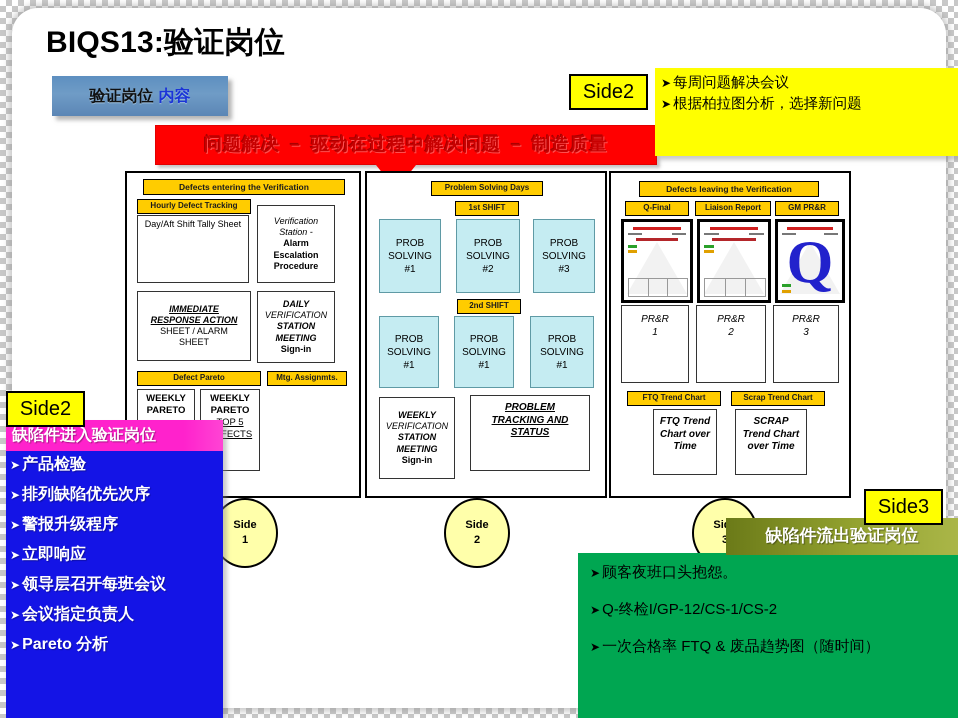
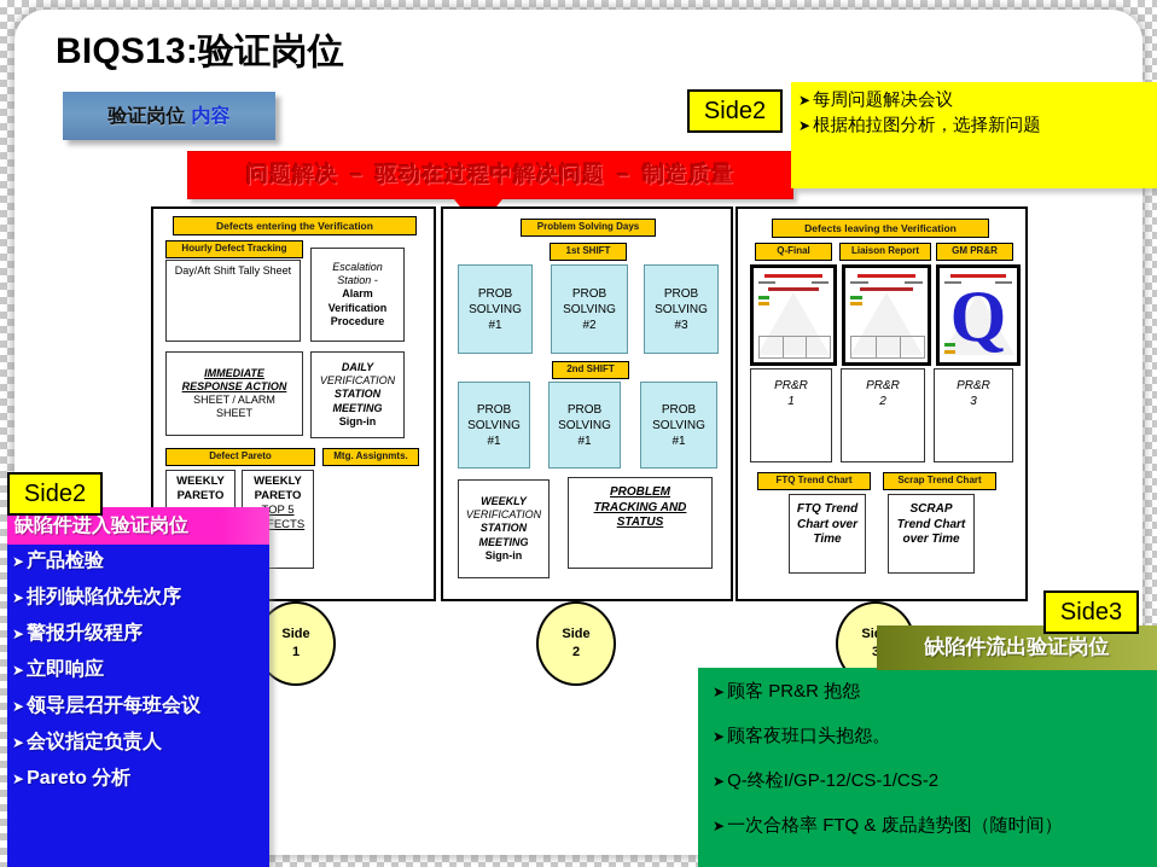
  BIQS13:验证岗位
  验证岗位
  内容
  问题解决 － 驱动在过程中解决问题 － 制造质量
  Defects entering the Verification
  Hourly Defect Tracking
  Day/Aft Shift Tally Sheet
- Verification
+ Escalation
  Station -
  Alarm
- Escalation
+ Verification
  Procedure
  IMMEDIATE
  RESPONSE ACTION
  SHEET / ALARM
  SHEET
  DAILY
  VERIFICATION
  STATION
  MEETING
  Sign-in
  Defect Pareto
  Mtg. Assignmts.
  WEEKLY
  PARETO
  WEEKLY
  PARETO
  OP 5
  FECTS
  Side
  1
  Problem Solving Days
  1st SHIFT
  PROB
  SOLVING
  #1
  PROB
  SOLVING
  #2
  PROB
  SOLVING
  #3
  2nd SHIFT
  PROB
  SOLVING
  #1
  PROB
  SOLVING
  #1
  PROB
  SOLVING
  #1
  WEEKLY
  VERIFICATION
  STATION
  MEETING
  Sign-in
  PROBLEM
  TRACKING AND
  STATUS
  Side
  2
  Defects leaving the Verification
  Q-Final
  Liaison Report
  GM PR&R
  Q
  PR&R
  1
  PR&R
  2
  PR&R
  3
  FTQ Trend Chart
  Scrap Trend Chart
  FTQ Trend
  Chart over
  Time
  SCRAP
  Trend Chart
  over Time
  3
  ➤ 每周问题解决会议
  ➤ 根据柏拉图分析，选择新问题
  Side2
  缺陷件进入验证岗位
  ➤ 产品检验
  ➤ 排列缺陷优先次序
  ➤ 警报升级程序
  ➤ 立即响应
  ➤ 领导层召开每班会议
  ➤ 会议指定负责人
  ➤ Pareto 分析
  Side2
+ ➤ 顾客 PR&R 抱怨
  ➤ 顾客夜班口头抱怨。
  ➤ Q-终检I/GP-12/CS-1/CS-2
  ➤ 一次合格率 FTQ & 废品趋势图（随时间）
  缺陷件流出验证岗位
  Side3
